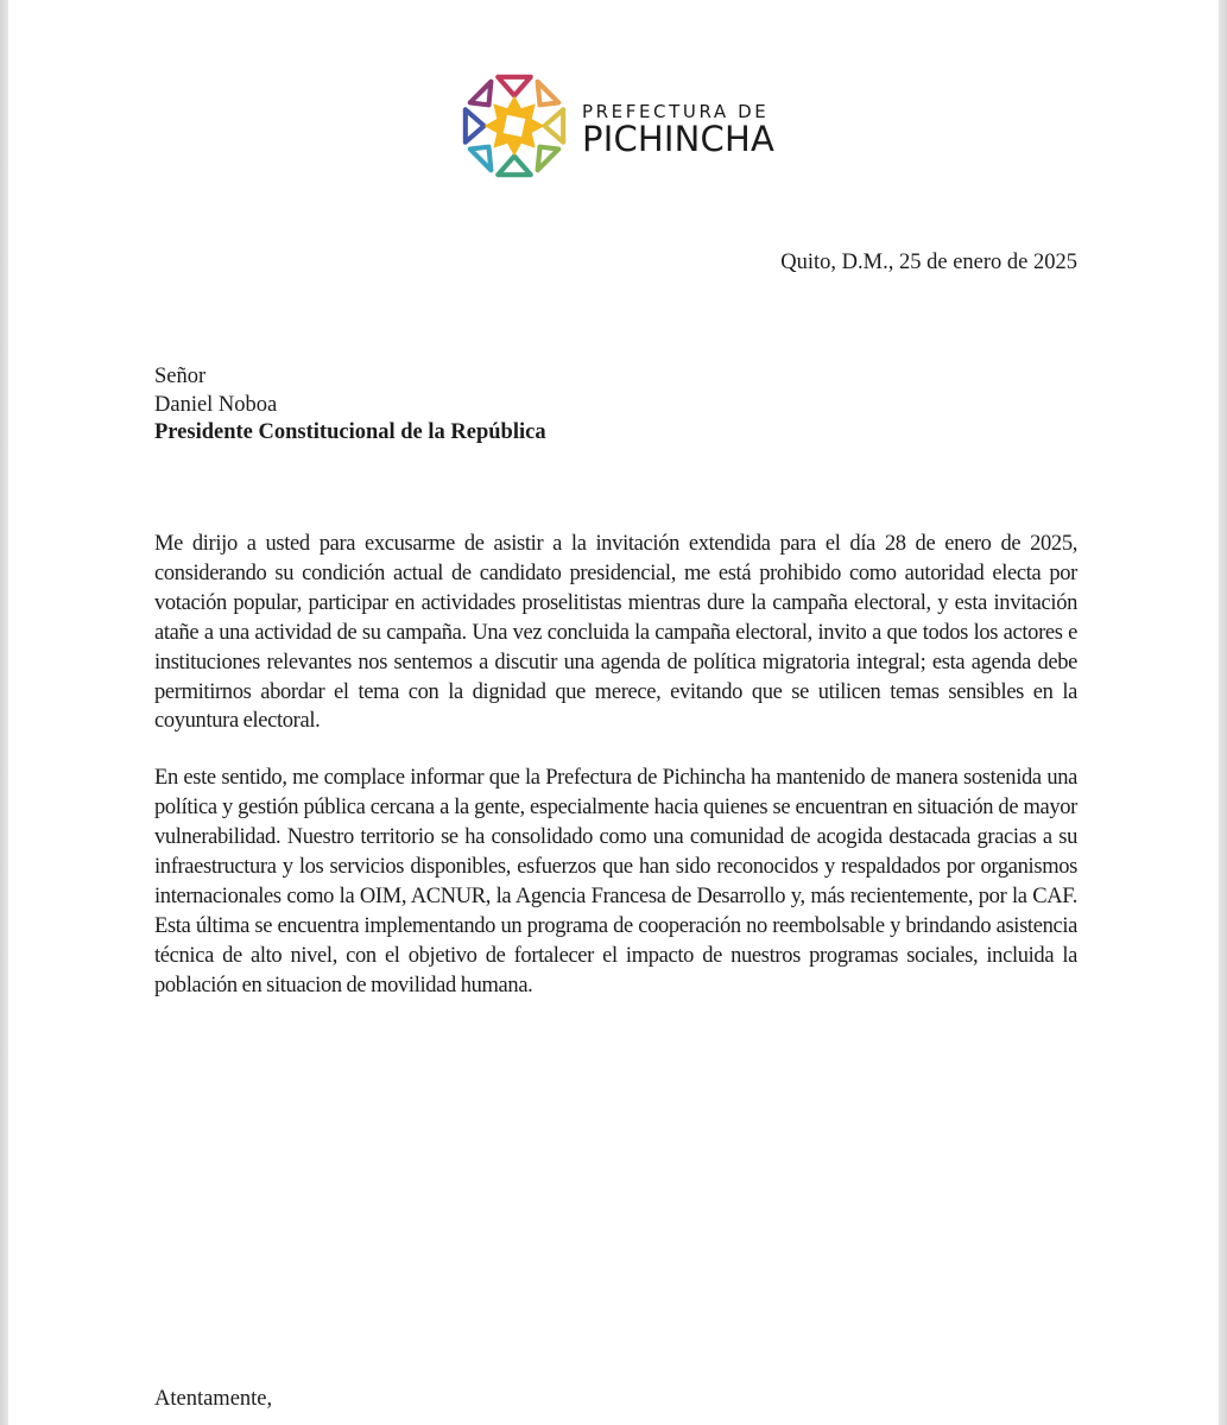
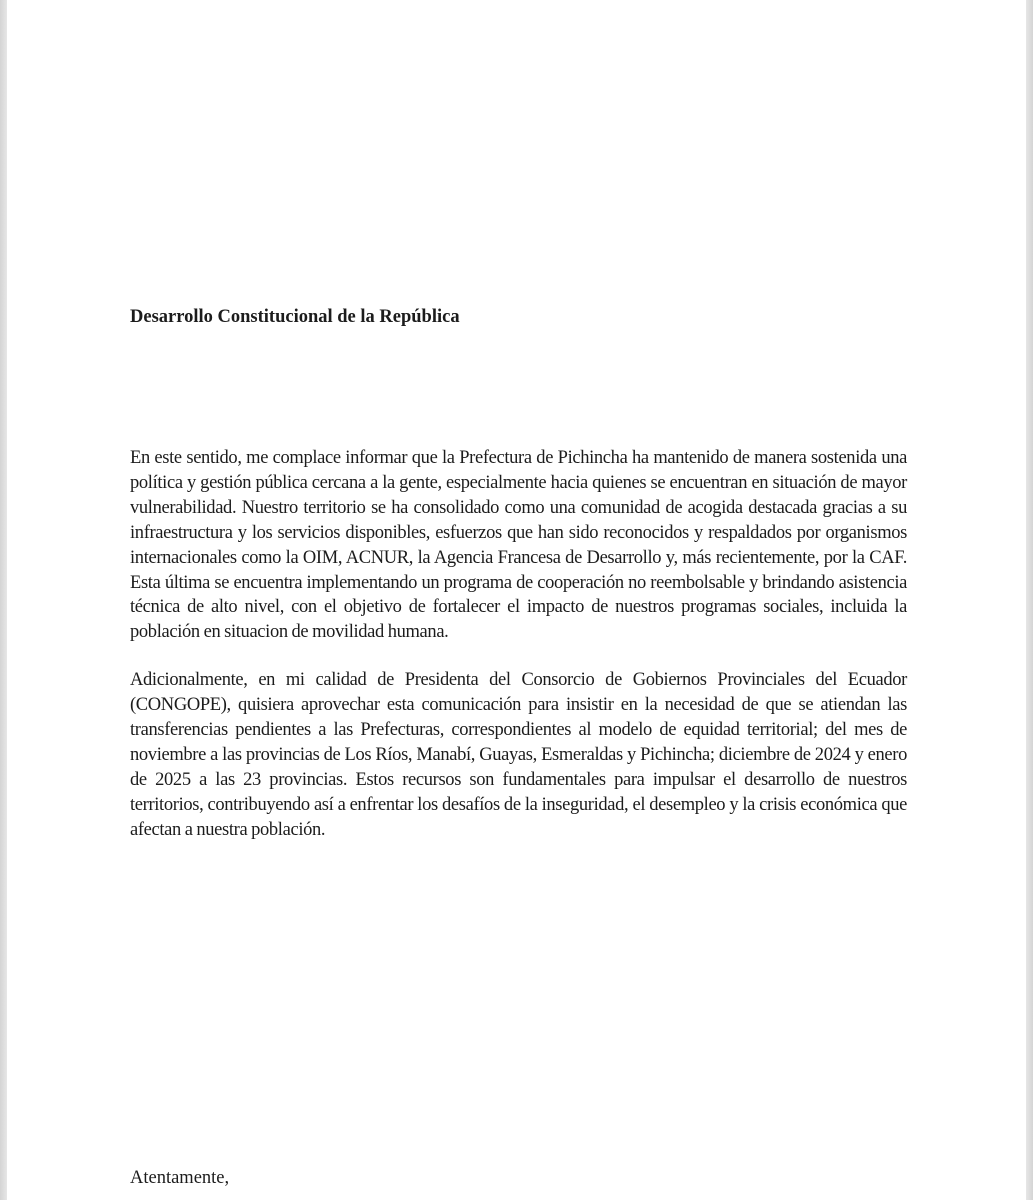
- PREFECTURA DE
- PICHINCHA
- Quito, D.M., 25 de enero de 2025
- Señor
- Daniel Noboa
- Presidente Constitucional de la República
+ Desarrollo Constitucional de la República
- Me dirijo a usted para excusarme de asistir a la invitación extendida para el día 28 de enero de 2025, considerando su condición actual de candidato presidencial, me está prohibido como autoridad electa por votación popular, participar en actividades proselitistas mientras dure la campaña electoral, y esta invitación atañe a una actividad de su campaña. Una vez concluida la campaña electoral, invito a que todos los actores e instituciones relevantes nos sentemos a discutir una agenda de política migratoria integral; esta agenda debe permitirnos abordar el tema con la dignidad que merece, evitando que se utilicen temas sensibles en la coyuntura electoral.
  En este sentido, me complace informar que la Prefectura de Pichincha ha mantenido de manera sostenida una política y gestión pública cercana a la gente, especialmente hacia quienes se encuentran en situación de mayor vulnerabilidad. Nuestro territorio se ha consolidado como una comunidad de acogida destacada gracias a su infraestructura y los servicios disponibles, esfuerzos que han sido reconocidos y respaldados por organismos internacionales como la OIM, ACNUR, la Agencia Francesa de Desarrollo y, más recientemente, por la CAF. Esta última se encuentra implementando un programa de cooperación no reembolsable y brindando asistencia técnica de alto nivel, con el objetivo de fortalecer el impacto de nuestros programas sociales, incluida la población en situacion de movilidad humana.
+ Adicionalmente, en mi calidad de Presidenta del Consorcio de Gobiernos Provinciales del Ecuador (CONGOPE), quisiera aprovechar esta comunicación para insistir en la necesidad de que se atiendan las transferencias pendientes a las Prefecturas, correspondientes al modelo de equidad territorial; del mes de noviembre a las provincias de Los Ríos, Manabí, Guayas, Esmeraldas y Pichincha; diciembre de 2024 y enero de 2025 a las 23 provincias. Estos recursos son fundamentales para impulsar el desarrollo de nuestros territorios, contribuyendo así a enfrentar los desafíos de la inseguridad, el desempleo y la crisis económica que afectan a nuestra población.
  Atentamente,
